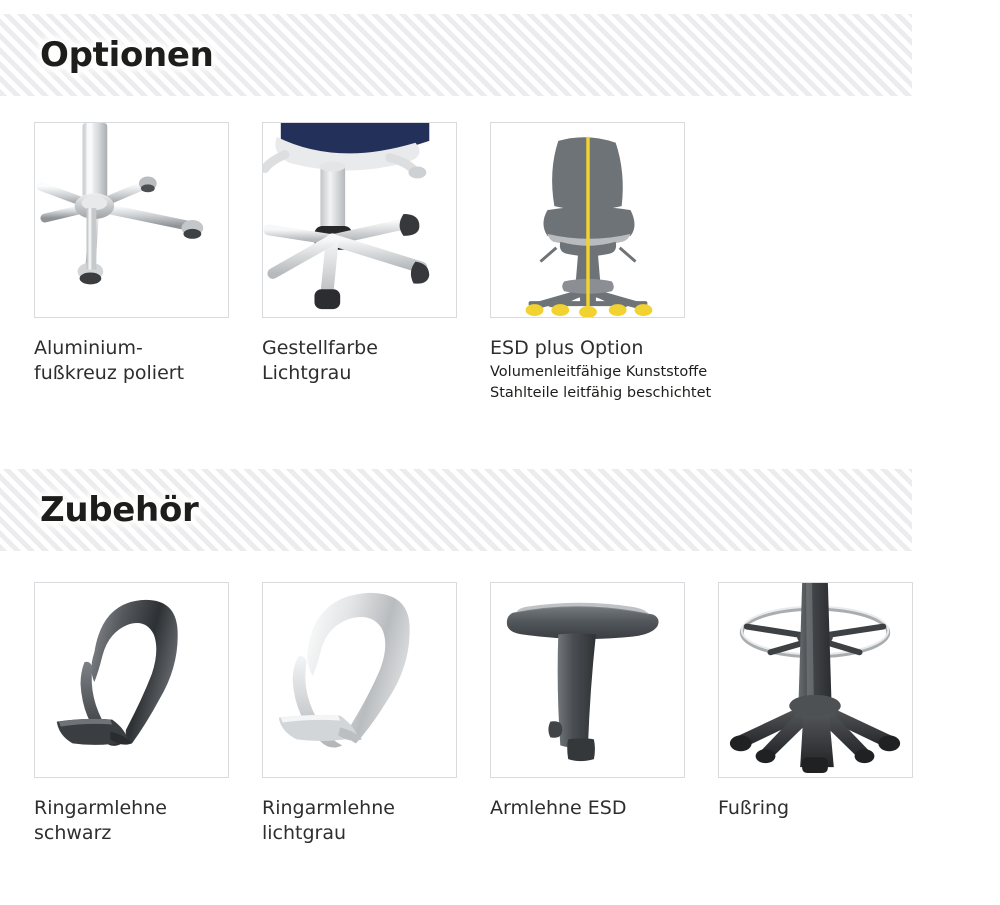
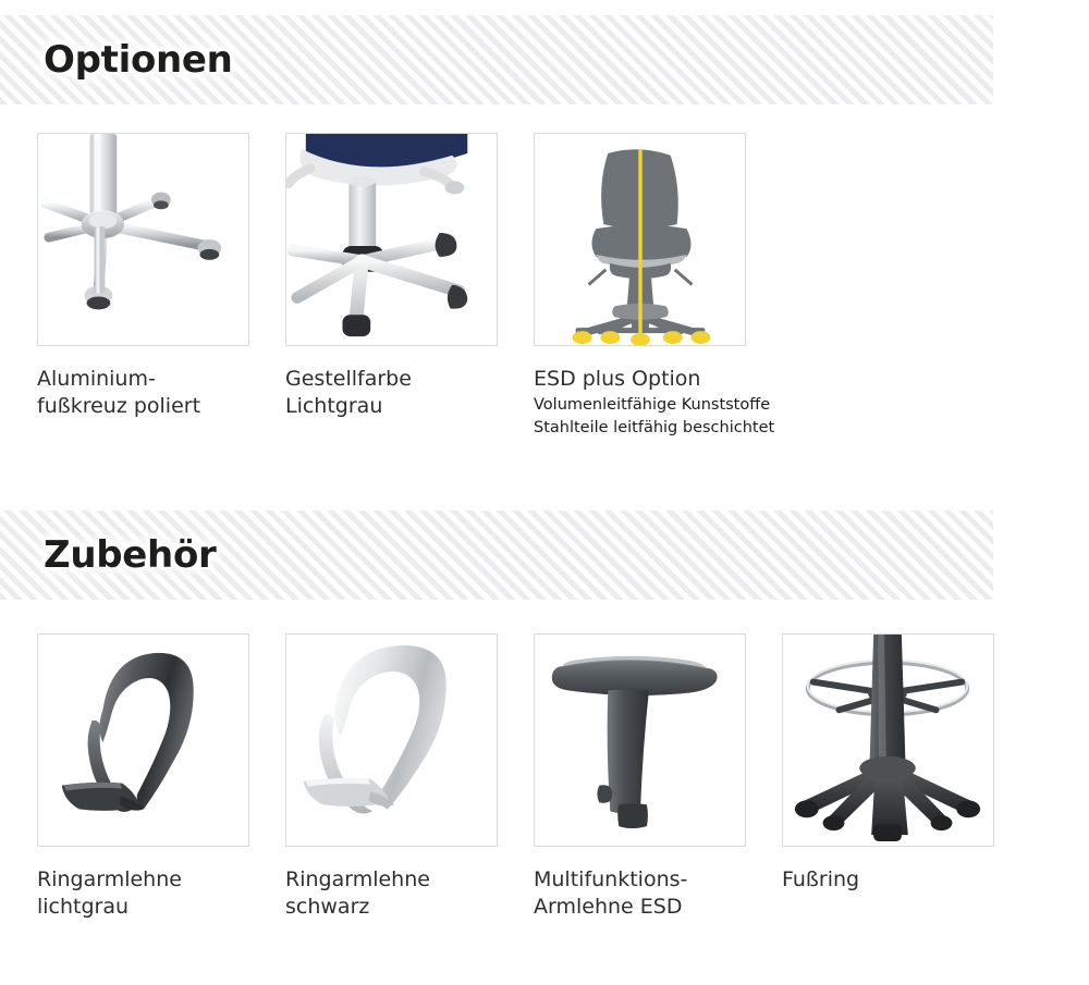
  Optionen
  Aluminium-
  fußkreuz poliert
  Gestellfarbe
  Lichtgrau
  ESD plus Option
  Volumenleitfähige Kunststoffe
  Stahlteile leitfähig beschichtet
  Zubehör
  Ringarmlehne
- schwarz
+ lichtgrau
  Ringarmlehne
- lichtgrau
+ schwarz
+ Multifunktions-
  Armlehne ESD
  Fußring
